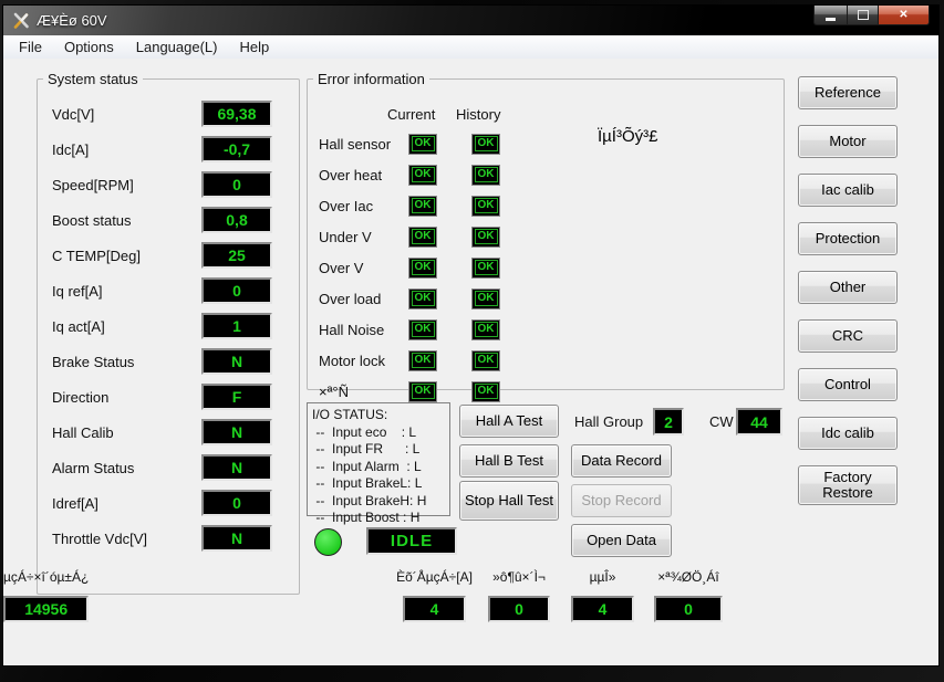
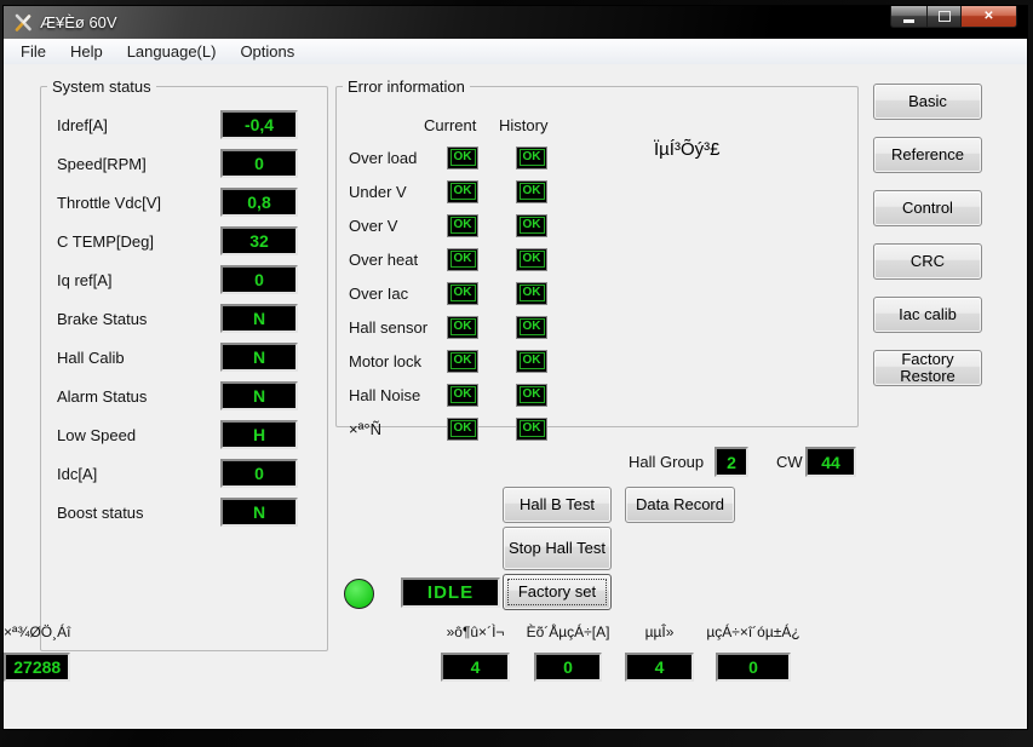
  Æ¥Èø 60V
  ✕
  File
- Options
+ Help
  Language(L)
- Help
+ Options
  System status
- Vdc[V]
- 69,38
- Idc[A]
+ Idref[A]
- -0,7
+ -0,4
  Speed[RPM]
  0
- Boost status
+ Throttle Vdc[V]
  0,8
  C TEMP[Deg]
- 25
+ 32
  Iq ref[A]
  0
- Iq act[A]
- 1
  Brake Status
  N
- Direction
- F
  Hall Calib
  N
  Alarm Status
  N
+ Low Speed
+ H
- Idref[A]
+ Idc[A]
  0
- Throttle Vdc[V]
+ Boost status
  N
  Error information
  Current
  History
  ÏµÍ³Õý³£
- Hall sensor
+ Over load
  OK
  OK
- Over heat
+ Under V
  OK
  OK
- Over Iac
+ Over V
  OK
  OK
- Under V
+ Over heat
  OK
  OK
- Over V
+ Over Iac
  OK
  OK
- Over load
+ Hall sensor
  OK
  OK
- Hall Noise
+ Motor lock
  OK
  OK
- Motor lock
+ Hall Noise
  OK
  OK
  ×ª°Ñ
  OK
  OK
- I/O STATUS:
- -- Input eco : L
- -- Input FR : L
- -- Input Alarm : L
- -- Input BrakeL: L
- -- Input BrakeH: H
- -- Input Boost : H
- Hall A Test
  Hall B Test
  Stop Hall Test
+ Factory set
  Data Record
- Stop Record
- Open Data
  Hall Group
  2
  CW
  44
  IDLE
- Èõ´ÅµçÁ÷[A]
+ »ô¶û×´Ì¬
  4
- »ô¶û×´Ì¬
+ Èõ´ÅµçÁ÷[A]
  0
  µµÎ»
  4
- ×ª¾ØÖ¸Áî
+ µçÁ÷×î´óµ±Á¿
  0
- µçÁ÷×î´óµ±Á¿
+ ×ª¾ØÖ¸Áî
- 14956
+ 27288
+ Basic
  Reference
- Motor
- Iac calib
+ Control
- Protection
- Other
  CRC
- Control
+ Iac calib
- Idc calib
  Factory Restore
